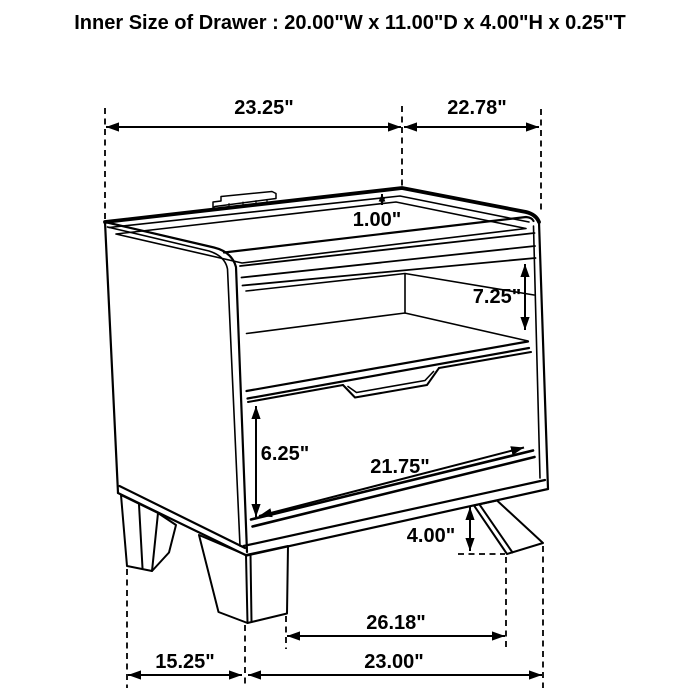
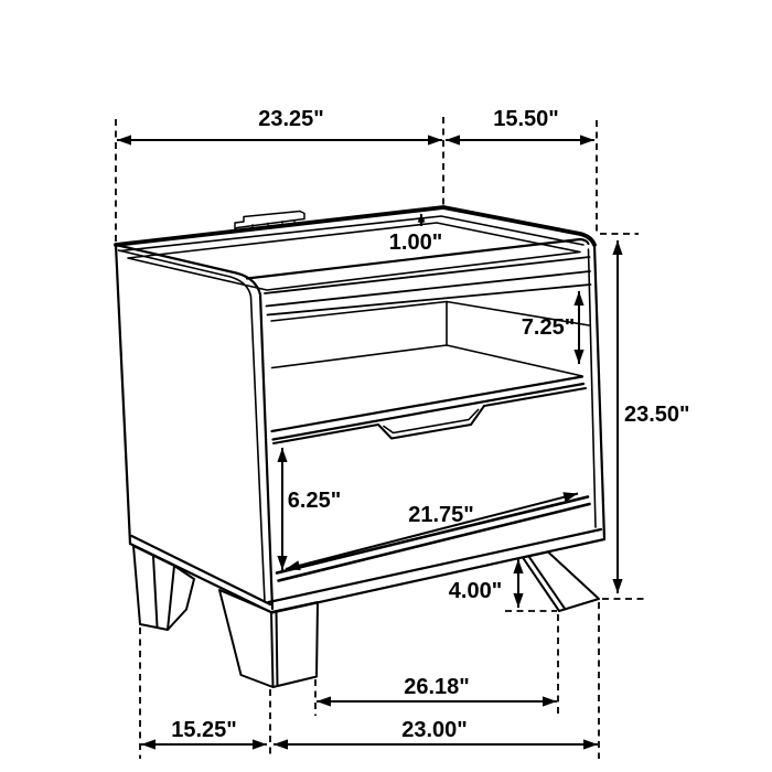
- Inner Size of Drawer : 20.00"W x 11.00"D x 4.00"H x 0.25"T
  23.25"
- 22.78"
+ 15.50"
  1.00"
  7.25"
+ 23.50"
  6.25"
  21.75"
  4.00"
  26.18"
  15.25"
  23.00"
